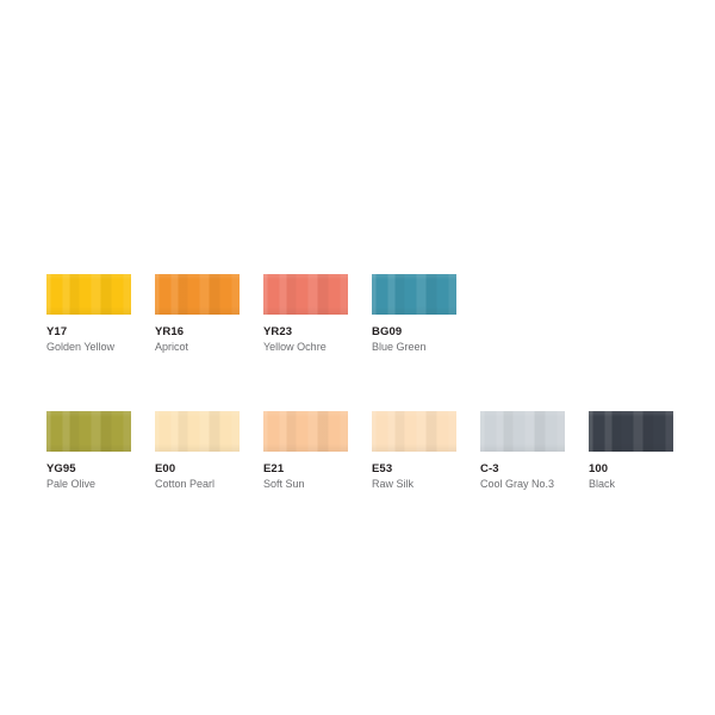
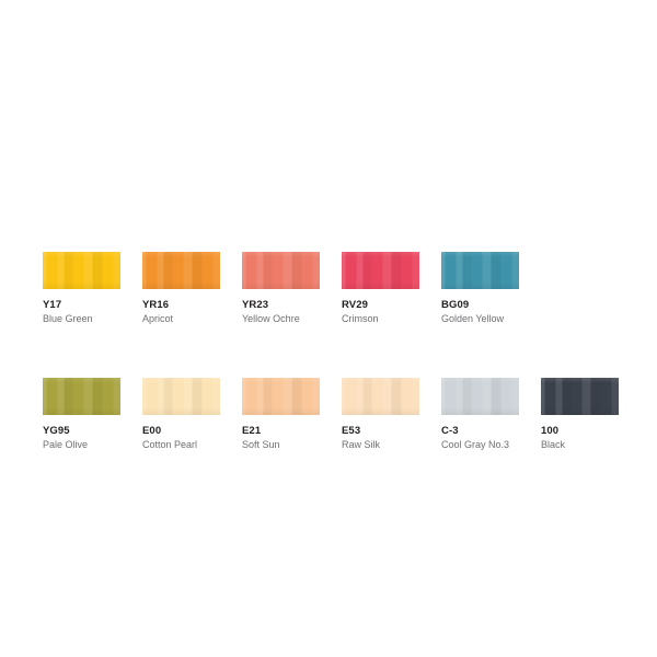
  Y17
- Golden Yellow
+ Blue Green
  YR16
  Apricot
  YR23
  Yellow Ochre
+ RV29
+ Crimson
  BG09
- Blue Green
+ Golden Yellow
  YG95
  Pale Olive
  E00
  Cotton Pearl
  E21
  Soft Sun
  E53
  Raw Silk
  C-3
  Cool Gray No.3
  100
  Black
